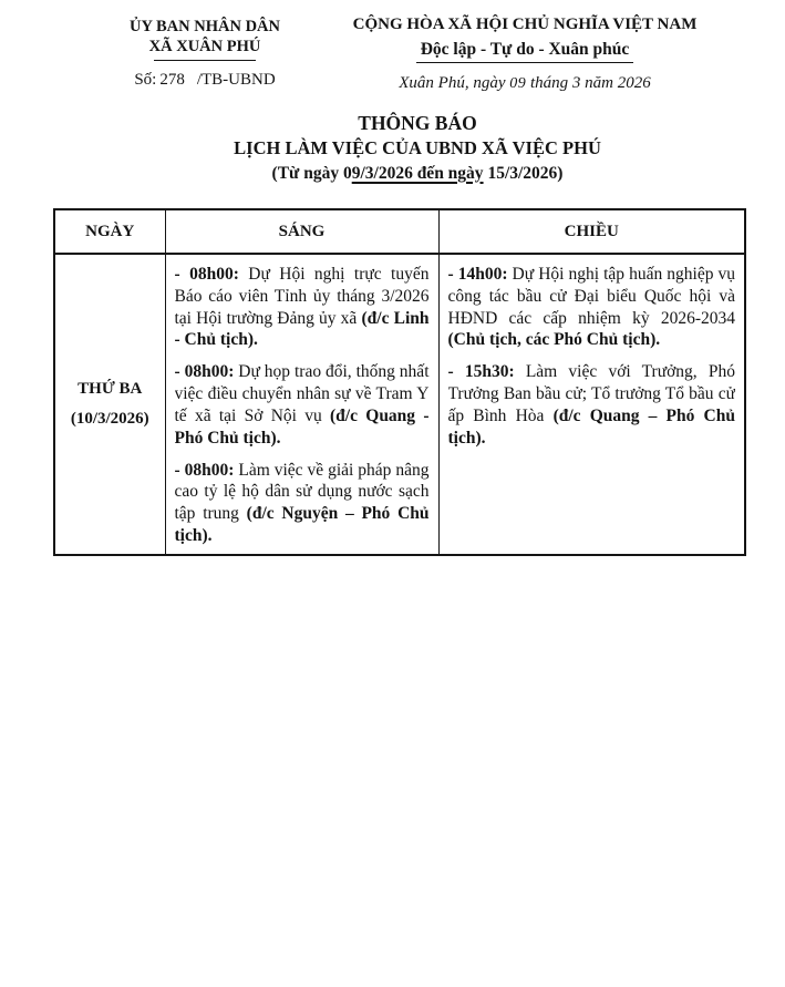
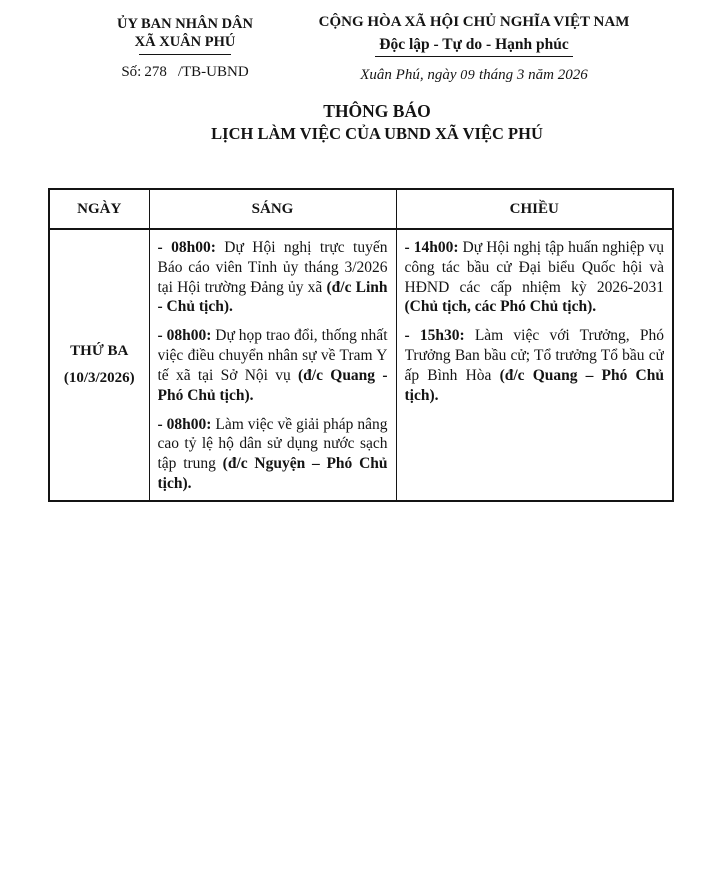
  ỦY BAN NHÂN DÂN
  XÃ XUÂN PHÚ
  Số: 278 /TB-UBND
  CỘNG HÒA XÃ HỘI CHỦ NGHĨA VIỆT NAM
- Độc lập - Tự do - Xuân phúc
+ Độc lập - Tự do - Hạnh phúc
  Xuân Phú, ngày 09 tháng 3 năm 2026
  THÔNG BÁO
  LỊCH LÀM VIỆC CỦA UBND XÃ VIỆC PHÚ
- (Từ ngày 09/3/2026 đến ngày 15/3/2026)
  NGÀY	SÁNG	CHIỀU
- THỨ BA (10/3/2026)	- 08h00: Dự Hội nghị trực tuyến Báo cáo viên Tỉnh ủy tháng 3/2026 tại Hội trường Đảng ủy xã (đ/c Linh - Chủ tịch). - 08h00: Dự họp trao đổi, thống nhất việc điều chuyển nhân sự về Tram Y tế xã tại Sở Nội vụ (đ/c Quang - Phó Chủ tịch). - 08h00: Làm việc về giải pháp nâng cao tỷ lệ hộ dân sử dụng nước sạch tập trung (đ/c Nguyện – Phó Chủ tịch).	- 14h00: Dự Hội nghị tập huấn nghiệp vụ công tác bầu cử Đại biểu Quốc hội và HĐND các cấp nhiệm kỳ 2026-2034 (Chủ tịch, các Phó Chủ tịch). - 15h30: Làm việc với Trưởng, Phó Trưởng Ban bầu cử; Tổ trưởng Tổ bầu cử ấp Bình Hòa (đ/c Quang – Phó Chủ tịch).
+ THỨ BA (10/3/2026)	- 08h00: Dự Hội nghị trực tuyến Báo cáo viên Tỉnh ủy tháng 3/2026 tại Hội trường Đảng ủy xã (đ/c Linh - Chủ tịch). - 08h00: Dự họp trao đổi, thống nhất việc điều chuyển nhân sự về Tram Y tế xã tại Sở Nội vụ (đ/c Quang - Phó Chủ tịch). - 08h00: Làm việc về giải pháp nâng cao tỷ lệ hộ dân sử dụng nước sạch tập trung (đ/c Nguyện – Phó Chủ tịch).	- 14h00: Dự Hội nghị tập huấn nghiệp vụ công tác bầu cử Đại biểu Quốc hội và HĐND các cấp nhiệm kỳ 2026-2031 (Chủ tịch, các Phó Chủ tịch). - 15h30: Làm việc với Trưởng, Phó Trưởng Ban bầu cử; Tổ trưởng Tổ bầu cử ấp Bình Hòa (đ/c Quang – Phó Chủ tịch).
